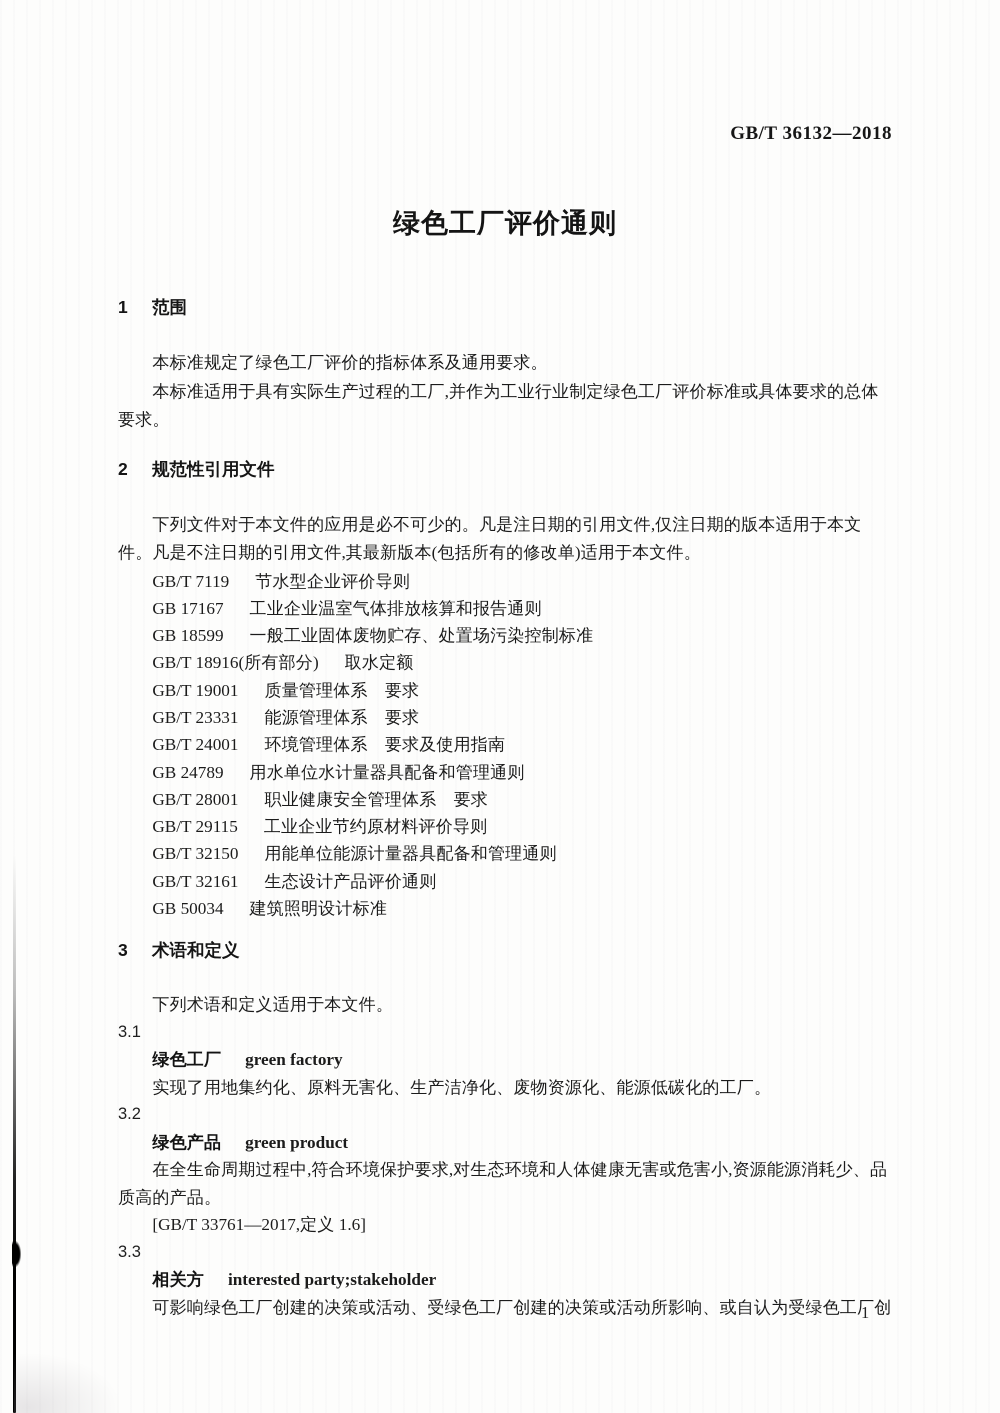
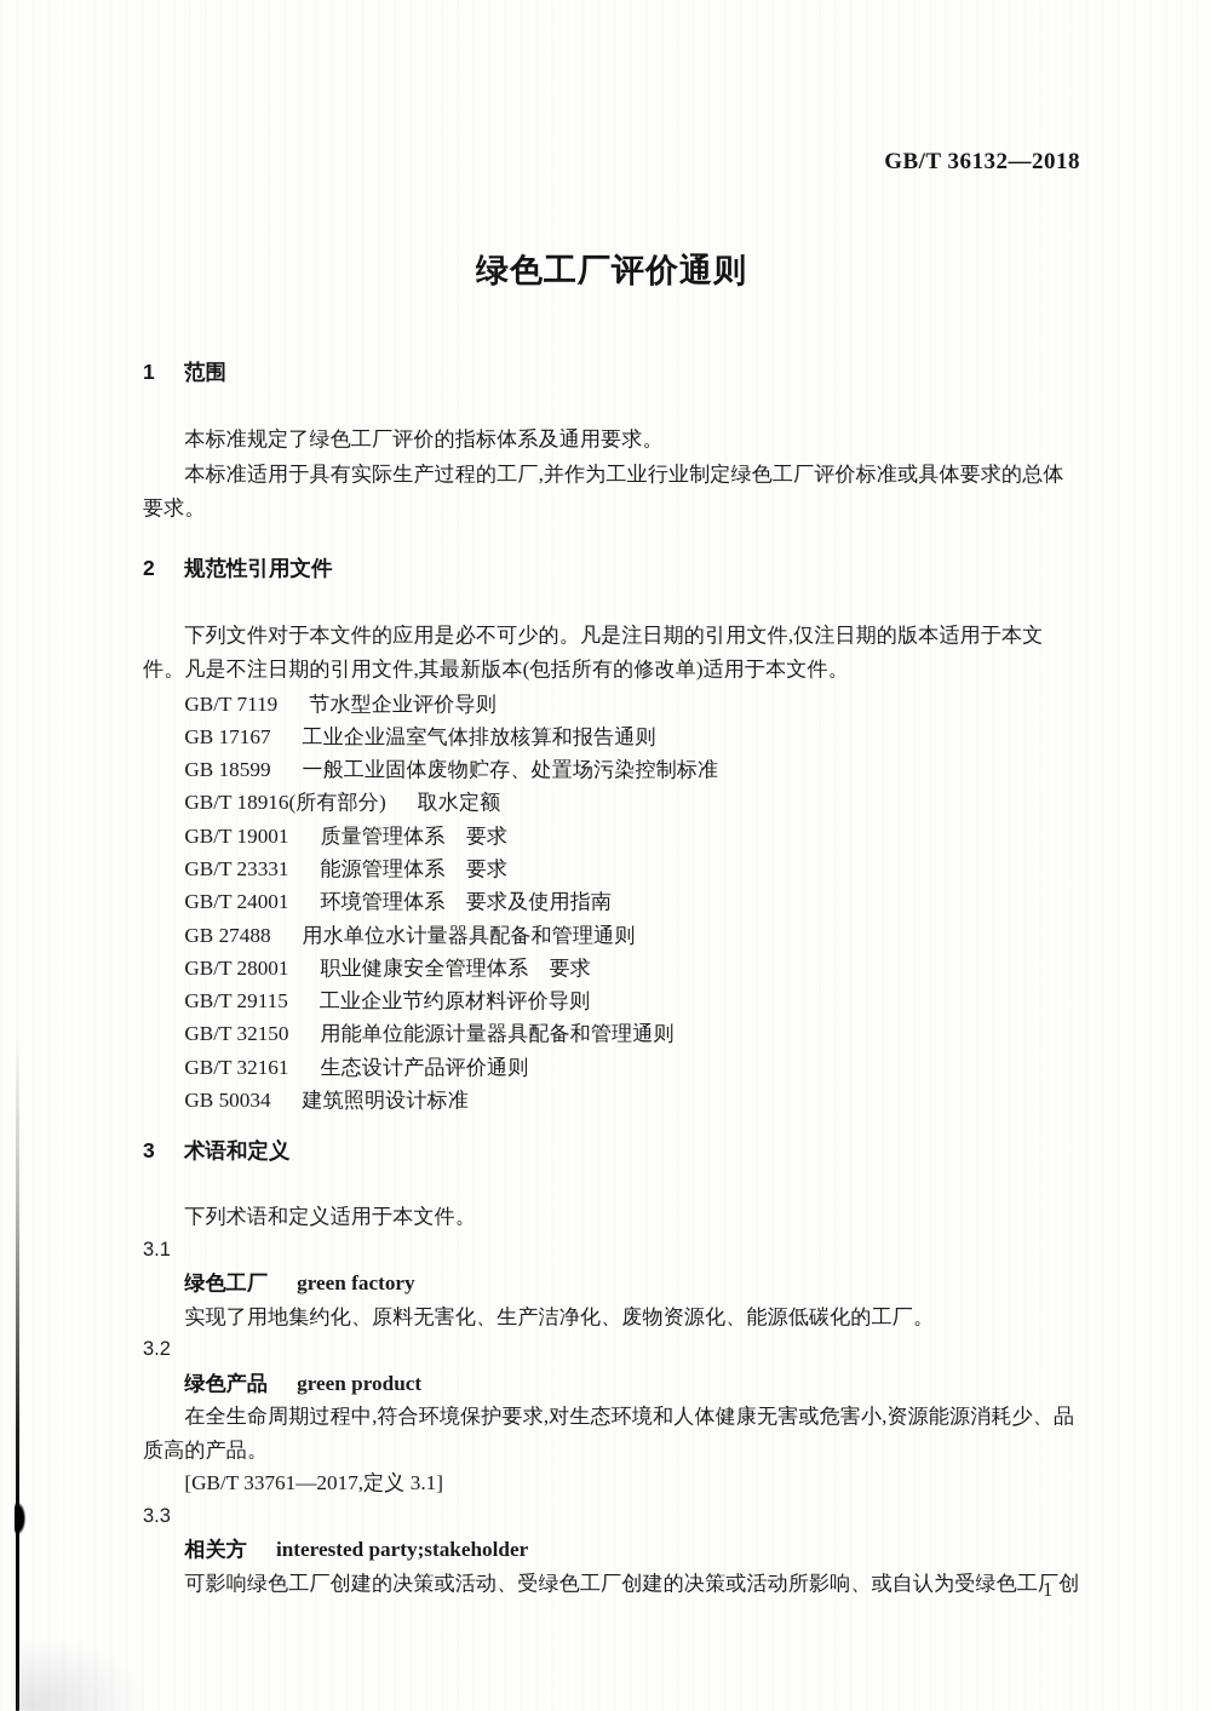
  GB/T 36132—2018
  绿色工厂评价通则
  1 范围
  本标准规定了绿色工厂评价的指标体系及通用要求。
  本标准适用于具有实际生产过程的工厂,并作为工业行业制定绿色工厂评价标准或具体要求的总体要求。
  2 规范性引用文件
  下列文件对于本文件的应用是必不可少的。凡是注日期的引用文件,仅注日期的版本适用于本文件。凡是不注日期的引用文件,其最新版本(包括所有的修改单)适用于本文件。
  GB/T 7119 节水型企业评价导则
  GB 17167 工业企业温室气体排放核算和报告通则
  GB 18599 一般工业固体废物贮存、处置场污染控制标准
  GB/T 18916(所有部分) 取水定额
  GB/T 19001 质量管理体系 要求
  GB/T 23331 能源管理体系 要求
  GB/T 24001 环境管理体系 要求及使用指南
- GB 24789 用水单位水计量器具配备和管理通则
+ GB 27488 用水单位水计量器具配备和管理通则
  GB/T 28001 职业健康安全管理体系 要求
  GB/T 29115 工业企业节约原材料评价导则
  GB/T 32150 用能单位能源计量器具配备和管理通则
  GB/T 32161 生态设计产品评价通则
  GB 50034 建筑照明设计标准
  3 术语和定义
  下列术语和定义适用于本文件。
  3.1
  绿色工厂 green factory
  实现了用地集约化、原料无害化、生产洁净化、废物资源化、能源低碳化的工厂。
  3.2
  绿色产品 green product
  在全生命周期过程中,符合环境保护要求,对生态环境和人体健康无害或危害小,资源能源消耗少、品质高的产品。
- [GB/T 33761—2017,定义 1.6]
+ [GB/T 33761—2017,定义 3.1]
  3.3
  相关方 interested party;stakeholder
  可影响绿色工厂创建的决策或活动、受绿色工厂创建的决策或活动所影响、或自认为受绿色工厂创
  1
